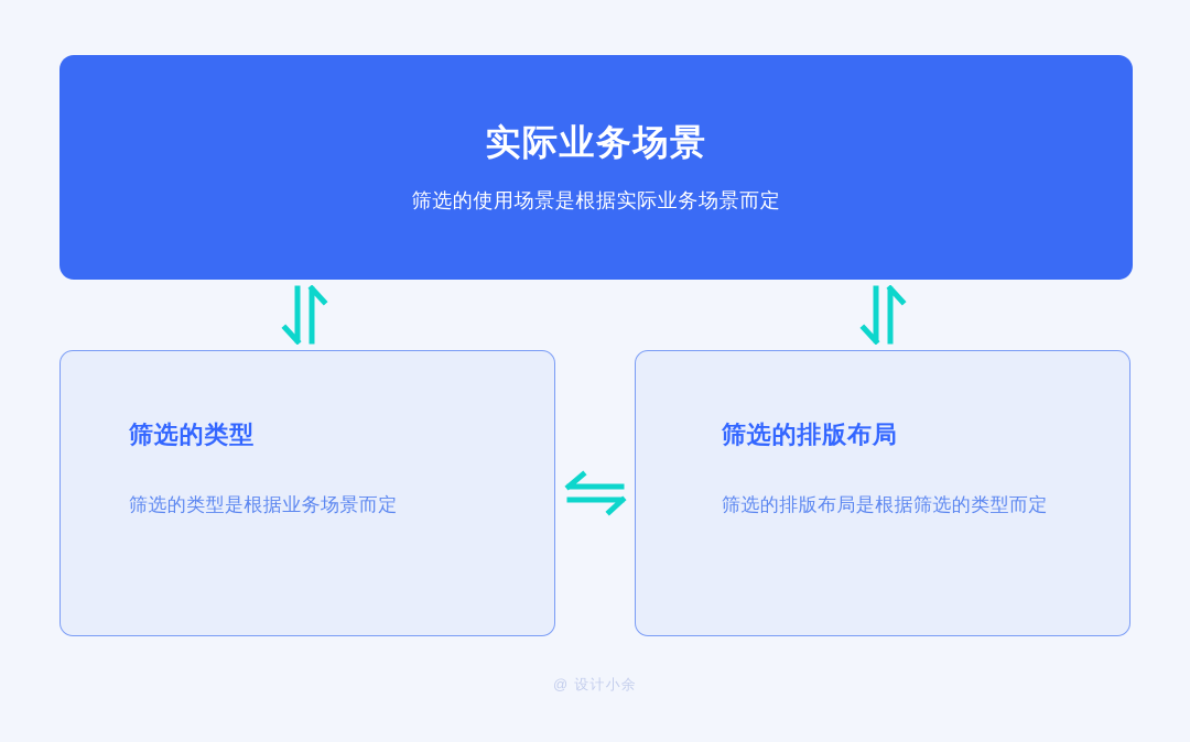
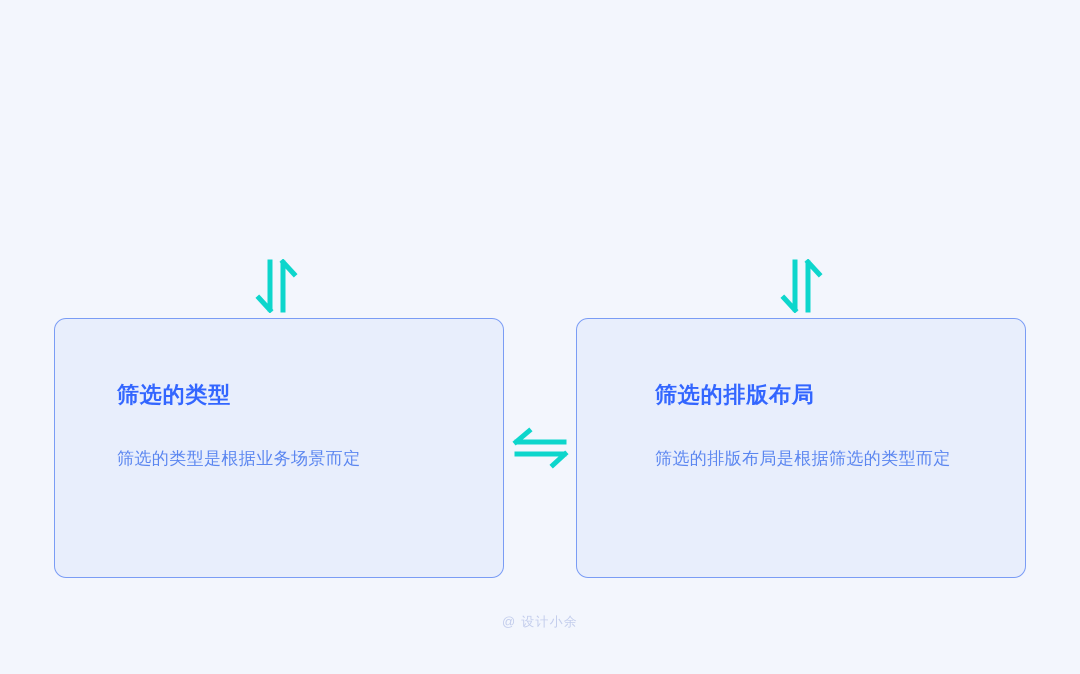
- 实际业务场景
- 筛选的使用场景是根据实际业务场景而定
  筛选的类型
  筛选的类型是根据业务场景而定
  筛选的排版布局
  筛选的排版布局是根据筛选的类型而定
  @ 设计小余
